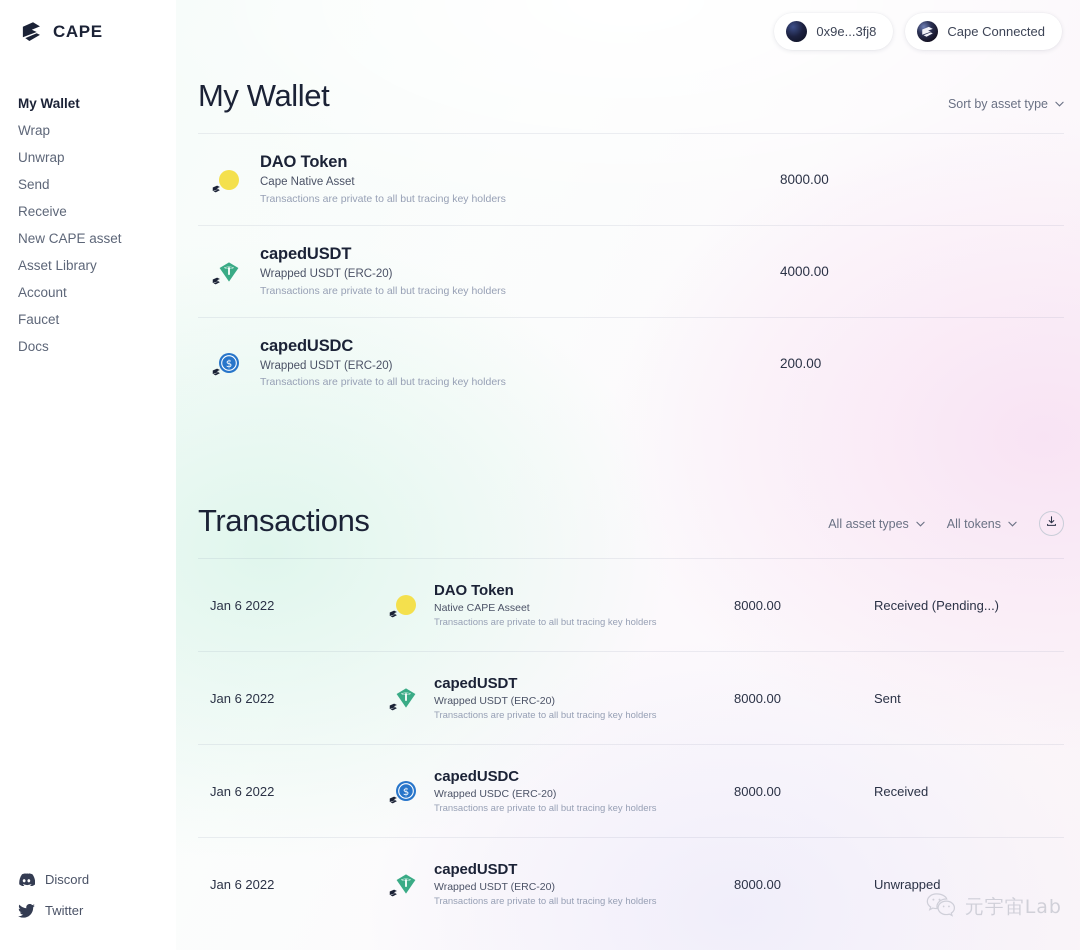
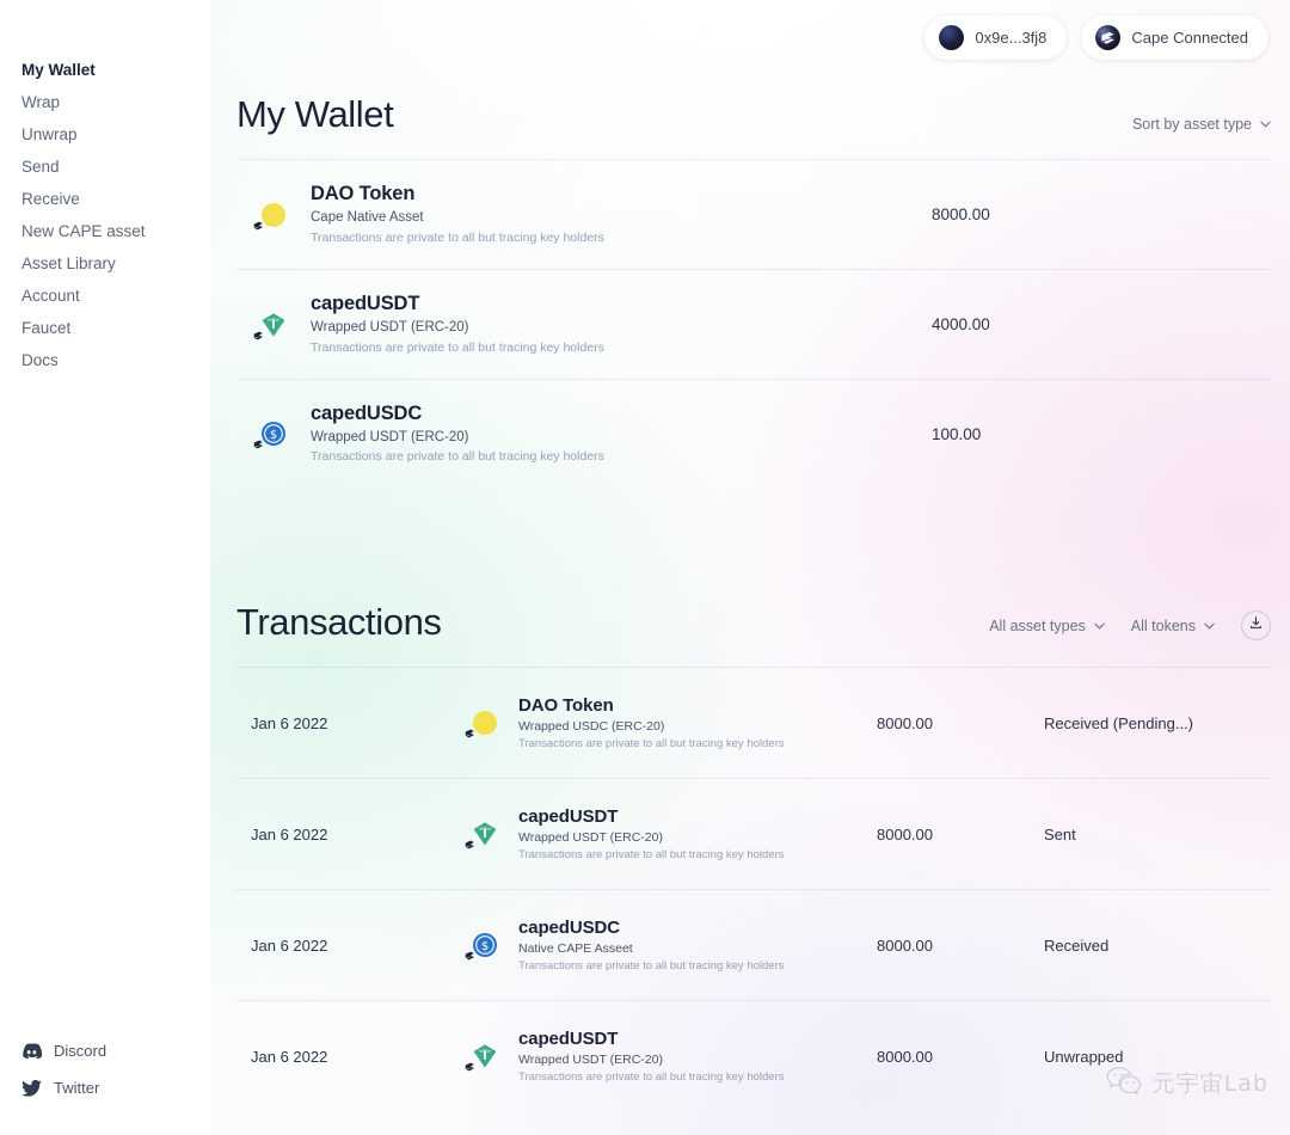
- CAPE
  My Wallet
  Wrap
  Unwrap
  Send
  Receive
  New CAPE asset
  Asset Library
  Account
  Faucet
  Docs
  Discord
  Twitter
  0x9e...3fj8
  Cape Connected
  My Wallet
  Sort by asset type
  DAO Token
  Cape Native Asset
  Transactions are private to all but tracing key holders
  8000.00
  capedUSDT
  Wrapped USDT (ERC-20)
  Transactions are private to all but tracing key holders
  4000.00
  $
  capedUSDC
  Wrapped USDT (ERC-20)
  Transactions are private to all but tracing key holders
- 200.00
+ 100.00
  Transactions
  All asset types
  All tokens
  Jan 6 2022
  DAO Token
- Native CAPE Asseet
+ Wrapped USDC (ERC-20)
  Transactions are private to all but tracing key holders
  8000.00
  Received (Pending...)
  Jan 6 2022
  capedUSDT
  Wrapped USDT (ERC-20)
  Transactions are private to all but tracing key holders
  8000.00
  Sent
  Jan 6 2022
  $
  capedUSDC
- Wrapped USDC (ERC-20)
+ Native CAPE Asseet
  Transactions are private to all but tracing key holders
  8000.00
  Received
  Jan 6 2022
  capedUSDT
  Wrapped USDT (ERC-20)
  Transactions are private to all but tracing key holders
  8000.00
  Unwrapped
  元宇宙Lab
